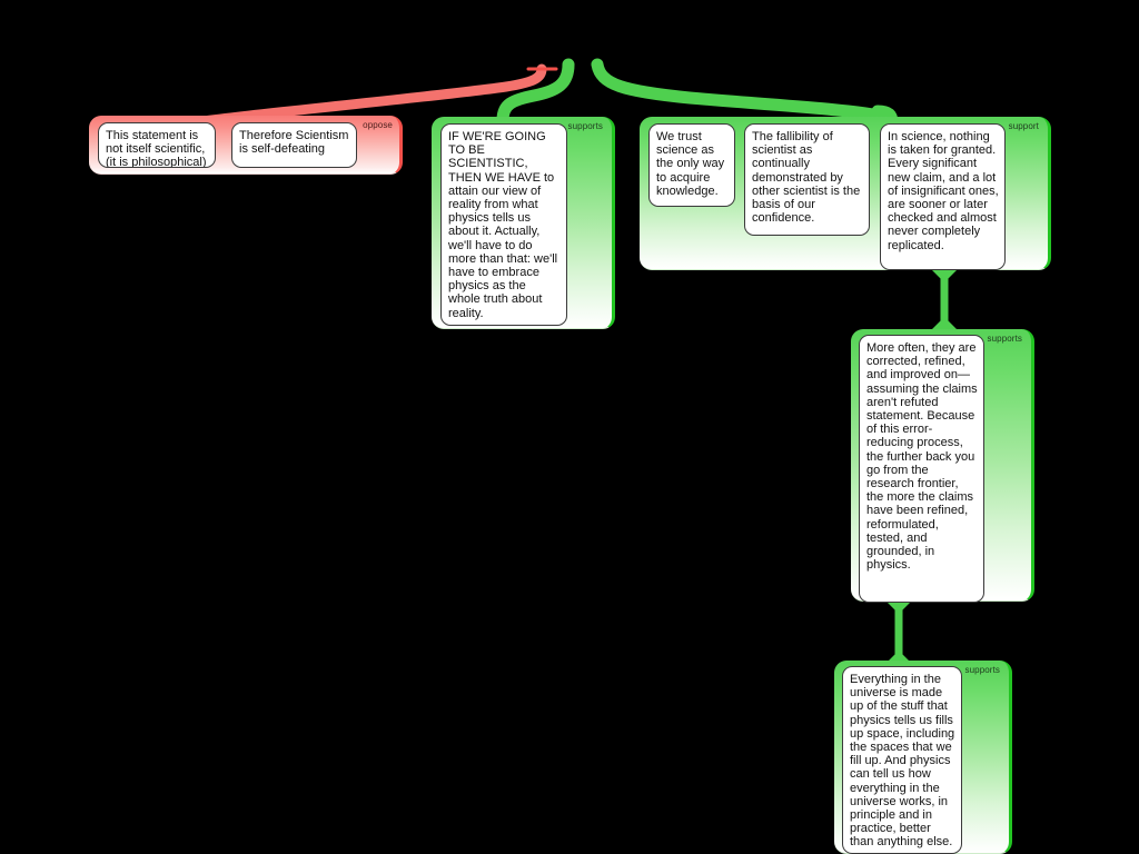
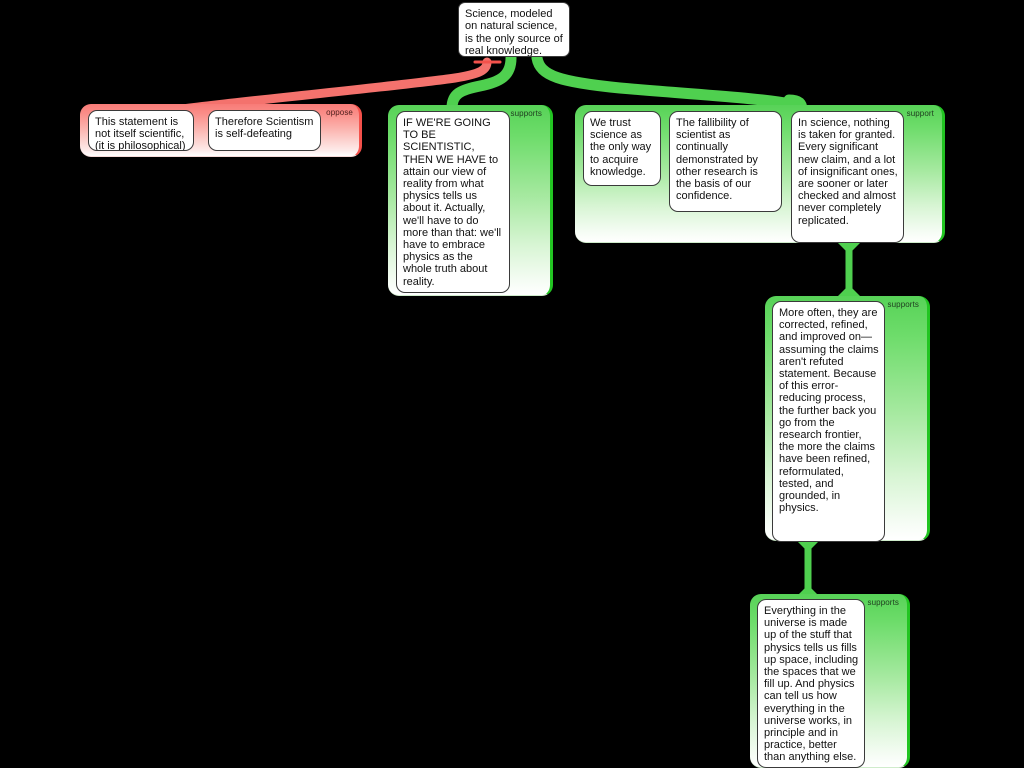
+ Science, modeled on natural science, is the only source of real knowledge.
  oppose
  This statement is not itself scientific, (it is philosophical)
  Therefore Scientism is self-defeating
  supports
  IF WE'RE GOING TO BE SCIENTISTIC, THEN WE HAVE to attain our view of reality from what physics tells us about it. Actually, we'll have to do more than that: we'll have to embrace physics as the whole truth about reality.
  support
  We trust science as the only way to acquire knowledge.
- The fallibility of scientist as continually demonstrated by other scientist is the basis of our confidence.
+ The fallibility of scientist as continually demonstrated by other research is the basis of our confidence.
  In science, nothing is taken for granted. Every significant new claim, and a lot of insignificant ones, are sooner or later checked and almost never completely replicated.
  supports
  More often, they are corrected, refined, and improved on—assuming the claims aren't refuted statement. Because of this error-reducing process, the further back you go from the research frontier, the more the claims have been refined, reformulated, tested, and grounded, in physics.
  supports
  Everything in the universe is made up of the stuff that physics tells us fills up space, including the spaces that we fill up. And physics can tell us how everything in the universe works, in principle and in practice, better than anything else.
